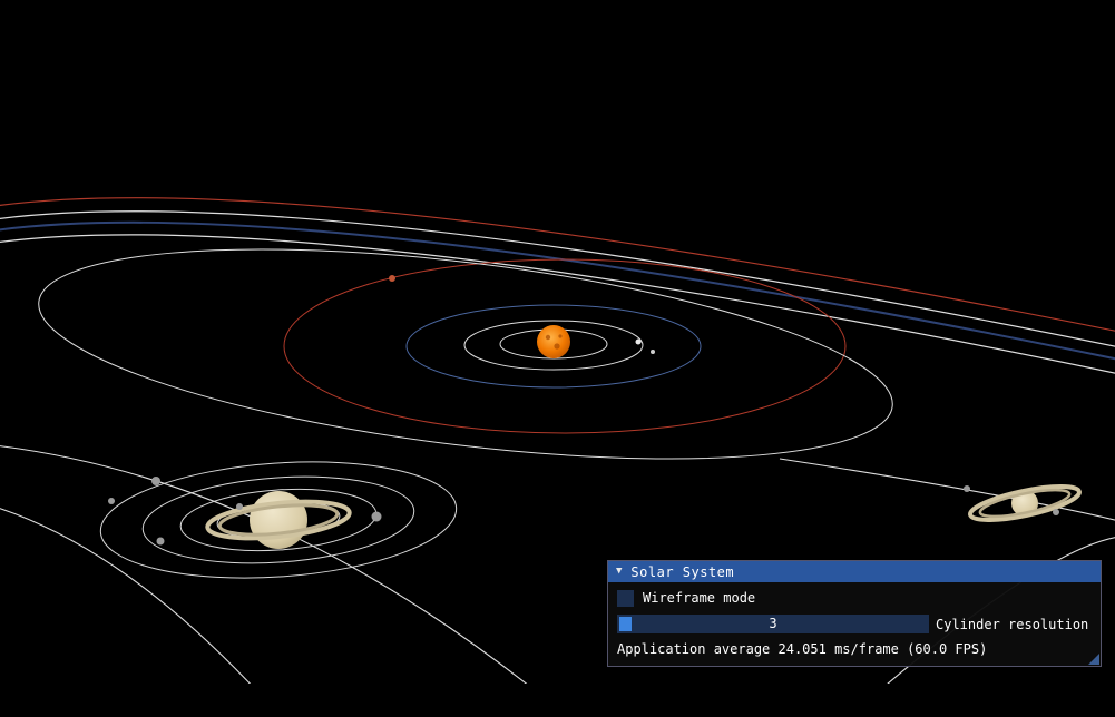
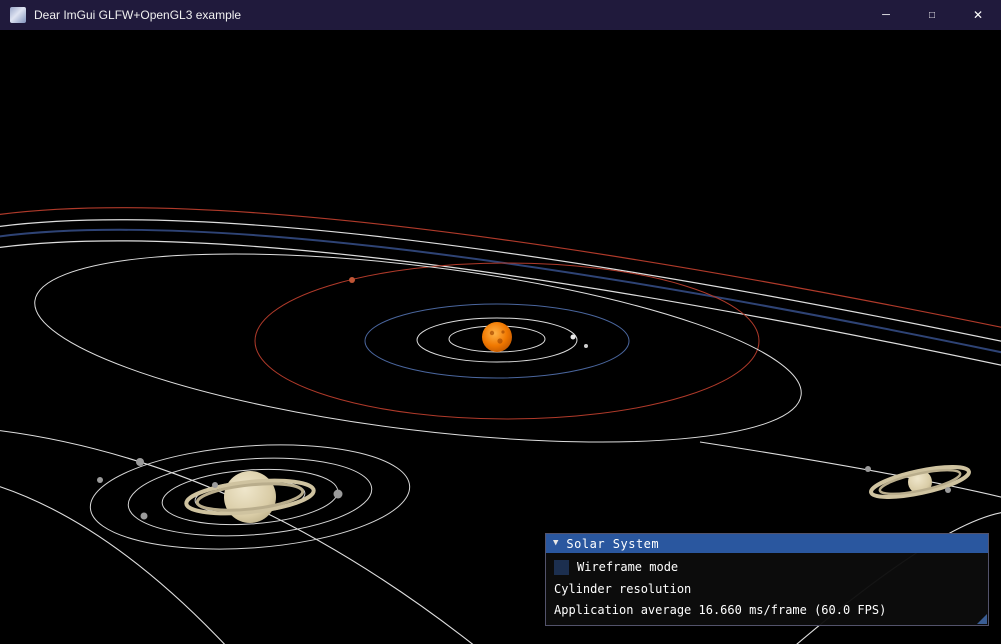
+ Dear ImGui GLFW+OpenGL3 example
+ ─
+ □
+ ✕
  ▼
  Solar System
  Wireframe mode
- 3
  Cylinder resolution
- Application average 24.051 ms/frame (60.0 FPS)
+ Application average 16.660 ms/frame (60.0 FPS)
